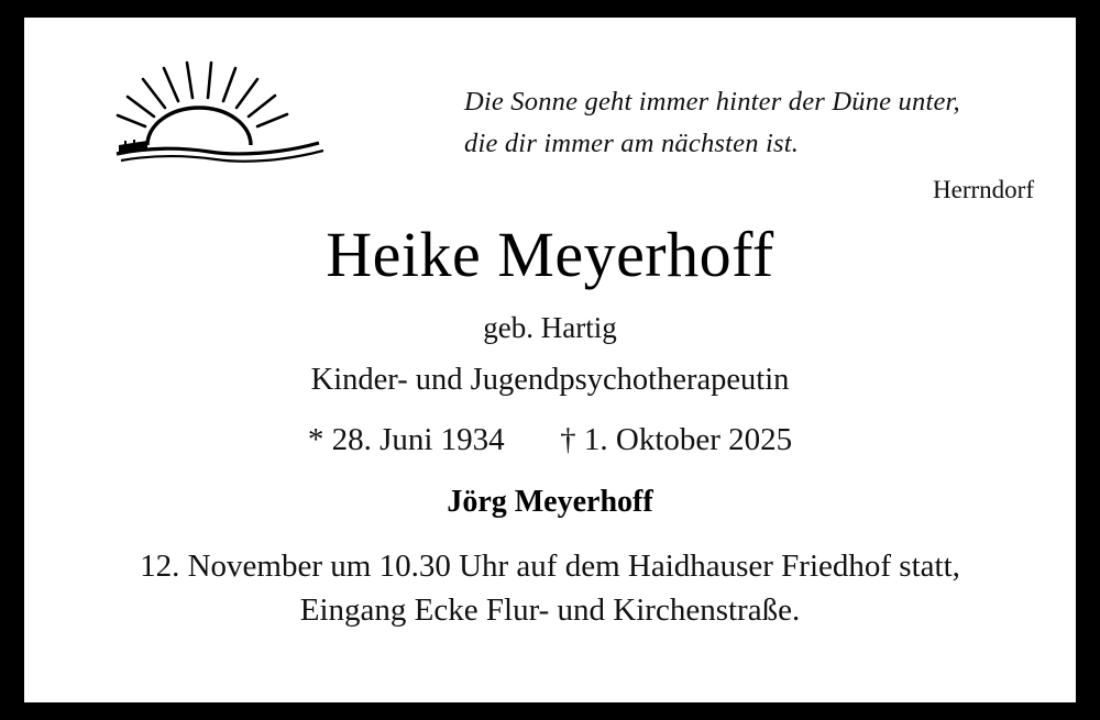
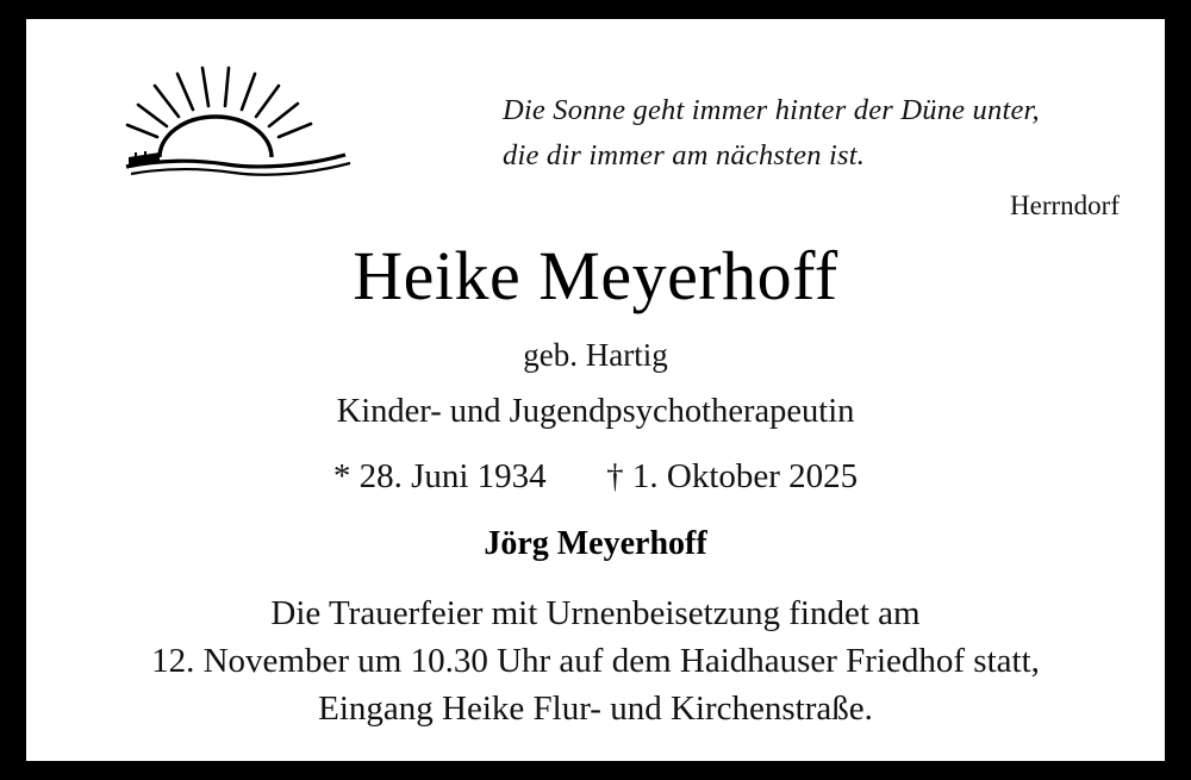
  Die Sonne geht immer hinter der Düne unter,
  die dir immer am nächsten ist.
  Herrndorf
  Heike Meyerhoff
  geb. Hartig
  Kinder- und Jugendpsychotherapeutin
  * 28. Juni 1934 † 1. Oktober 2025
  Jörg Meyerhoff
+ Die Trauerfeier mit Urnenbeisetzung findet am
  12. November um 10.30 Uhr auf dem Haidhauser Friedhof statt,
- Eingang Ecke Flur- und Kirchenstraße.
+ Eingang Heike Flur- und Kirchenstraße.
